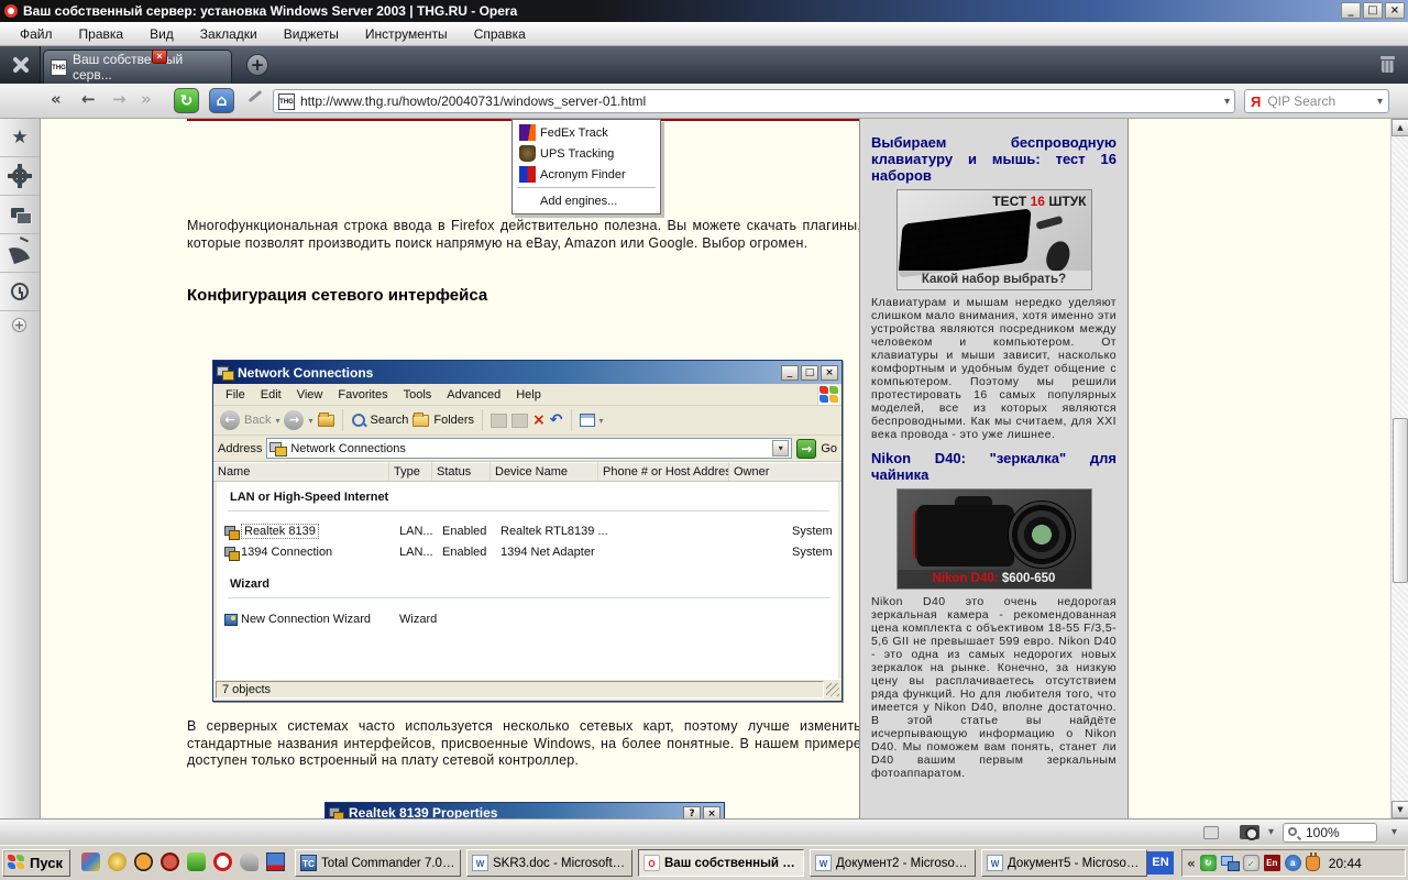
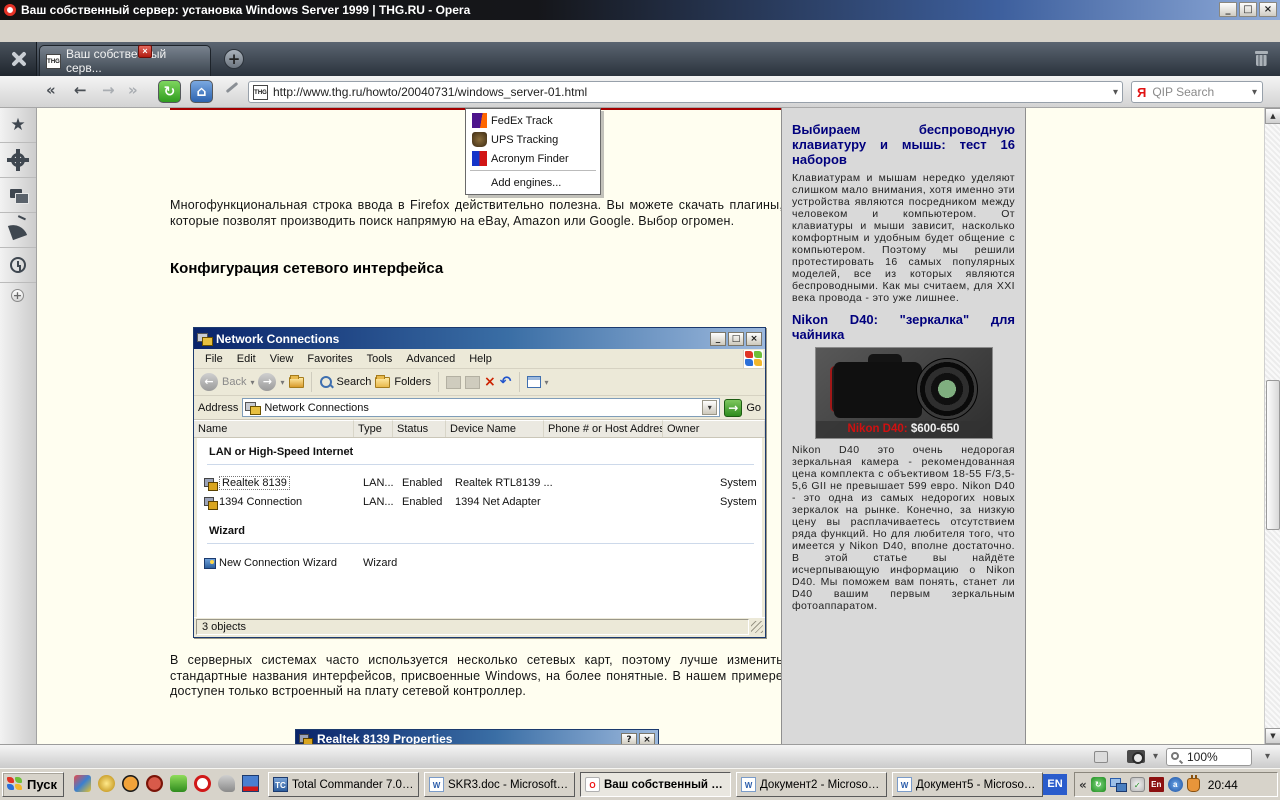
- Ваш собственный сервер: установка Windows Server 2003 | THG.RU - Opera
+ Ваш собственный сервер: установка Windows Server 1999 | THG.RU - Opera
  _
  □
  ×
- Файл
- Правка
- Вид
- Закладки
- Виджеты
- Инструменты
- Справка
  Ваш собствеый серв...
  ×
  +
  «
  ←
  →
  »
  ↻
  ⌂
  http://www.thg.ru/howto/20040731/windows_server-01.html
  ▾
  Я
  QIP Search
  ▾
  ★
  +
  FedEx Track
  UPS Tracking
  Acronym Finder
  Add engines...
  Многофункциональная строка ввода в Firefox действительно полезна. Вы можете скачать плагины которые позволят производить поиск напрямую на eBay, Amazon или Google. Выбор огромен.
  Конфигурация сетевого интерфейса
  Network Connections
  _
  □
  ×
  File
  Edit
  View
  Favorites
  Tools
  Advanced
  Help
  ←
  Back
  ▾
  →
  ▾
  Search
  Folders
  ×
  ↶
  ▾
  Address
  Network Connections
  ▾
  →
  Go
  Name
  Type
  Status
  Device Name
  Phone # or Host Addres
  Owner
  LAN or High-Speed Internet
  Realtek 8139
  LAN...
  Enabled
  Realtek RTL8139 ...
  System
  1394 Connection
  LAN...
  Enabled
  1394 Net Adapter
  System
  Wizard
  New Connection Wizard
  Wizard
- 7 objects
+ 3 objects
  В серверных системах часто используется несколько сетевых карт, поэтому лучше изменить стандартные названия интерфейсов, присвоенные Windows, на более понятные. В нашем примере доступен только встроенный на плату сетевой контроллер.
  Realtek 8139 Properties
  ?
  ×
  Выбираем беспроводную клавиатуру и мышь: тест 16 наборов
- ТЕСТ 16 ШТУК
- Какой набор выбрать?
  Клавиатурам и мышам нередко уделяют слишком мало внимания, хотя именно эти устройства являются посредником между человеком и компьютером. От клавиатуры и мыши зависит, насколько комфортным и удобным будет общение с компьютером. Поэтому мы решили протестировать 16 самых популярных моделей, все из которых являются беспроводными. Как мы считаем, для XXI века провода - это уже лишнее.
  Nikon D40: "зеркалка" для чайника
  Nikon D40: $600-650
  Nikon D40 это очень недорогая зеркальная камера - рекомендованная цена комплекта с объективом 18-55 F/3,5-5,6 GII не превышает 599 евро. Nikon D40 - это одна из самых недорогих новых зеркалок на рынке. Конечно, за низкую цену вы расплачиваетесь отсутствием ряда функций. Но для любителя того, что имеется у Nikon D40, вполне достаточно. В этой статье вы найдёте исчерпывающую информацию о Nikon D40. Мы поможем вам понять, станет ли D40 вашим первым зеркальным фотоаппаратом.
  ▲
  ▼
  ▾
  100%
  ▾
  Пуск
  TC
  Total Commander 7.04a
  W
  SKR3.doc - Microsoft W
  O
  Ваш собственный се.
  W
  Документ2 - Microsoft .
  W
  Документ5 - Microsoft .
  EN
  «
  ↻
  ✓
  En
  a
  20:44
